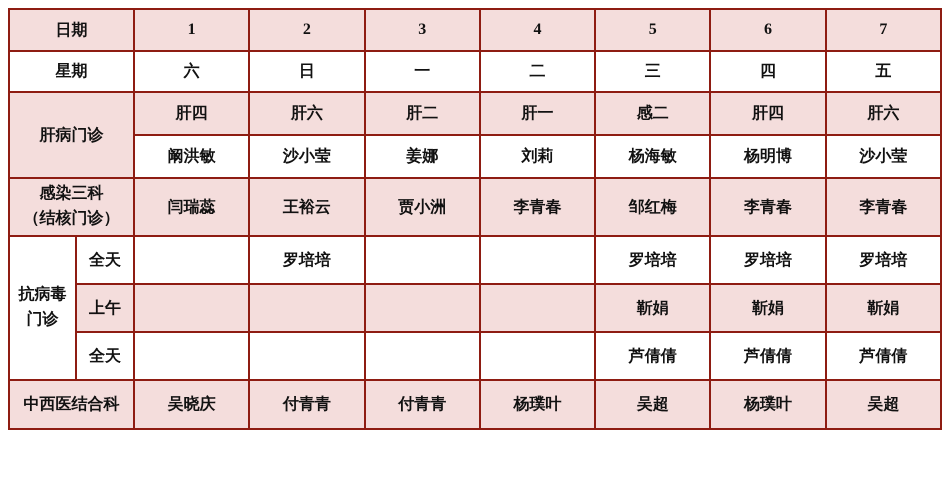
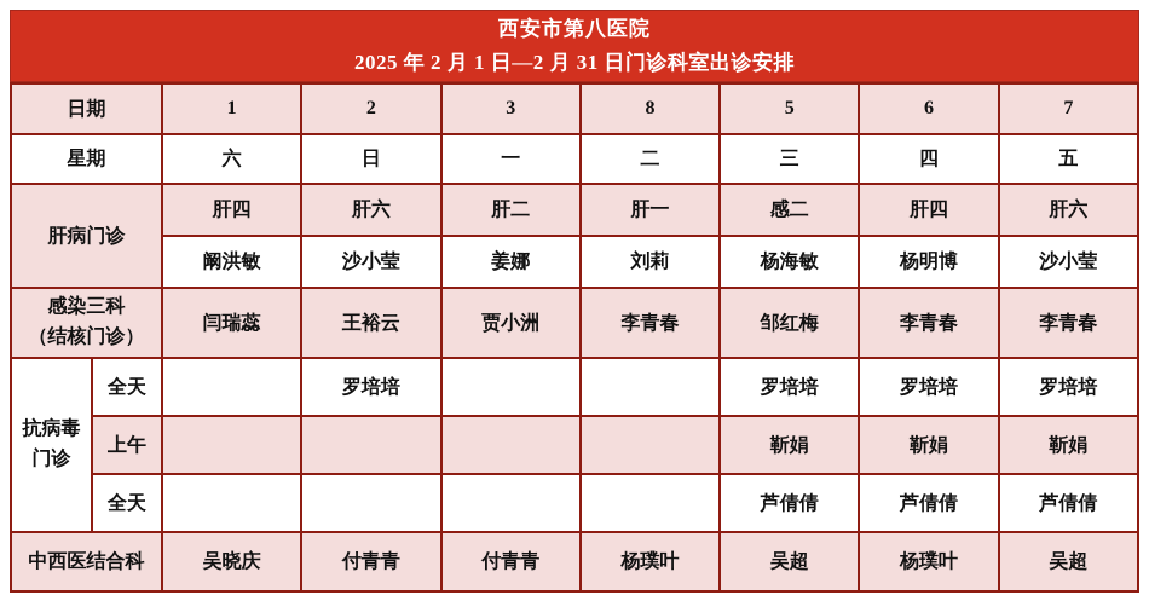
+ 西安市第八医院
+ 2025 年 2 月 1 日—2 月 31 日门诊科室出诊安排
- 日期	1	2	3	4	5	6	7
+ 日期	1	2	3	8	5	6	7
  星期	六	日	一	二	三	四	五
  肝病门诊	肝四	肝六	肝二	肝一	感二	肝四	肝六
  阚洪敏	沙小莹	姜娜	刘莉	杨海敏	杨明博	沙小莹
  感染三科 （结核门诊）	闫瑞蕊	王裕云	贾小洲	李青春	邹红梅	李青春	李青春
  抗病毒 门诊	全天		罗培培			罗培培	罗培培	罗培培
  上午					靳娟	靳娟	靳娟
  全天					芦倩倩	芦倩倩	芦倩倩
  中西医结合科	吴晓庆	付青青	付青青	杨璞叶	吴超	杨璞叶	吴超
